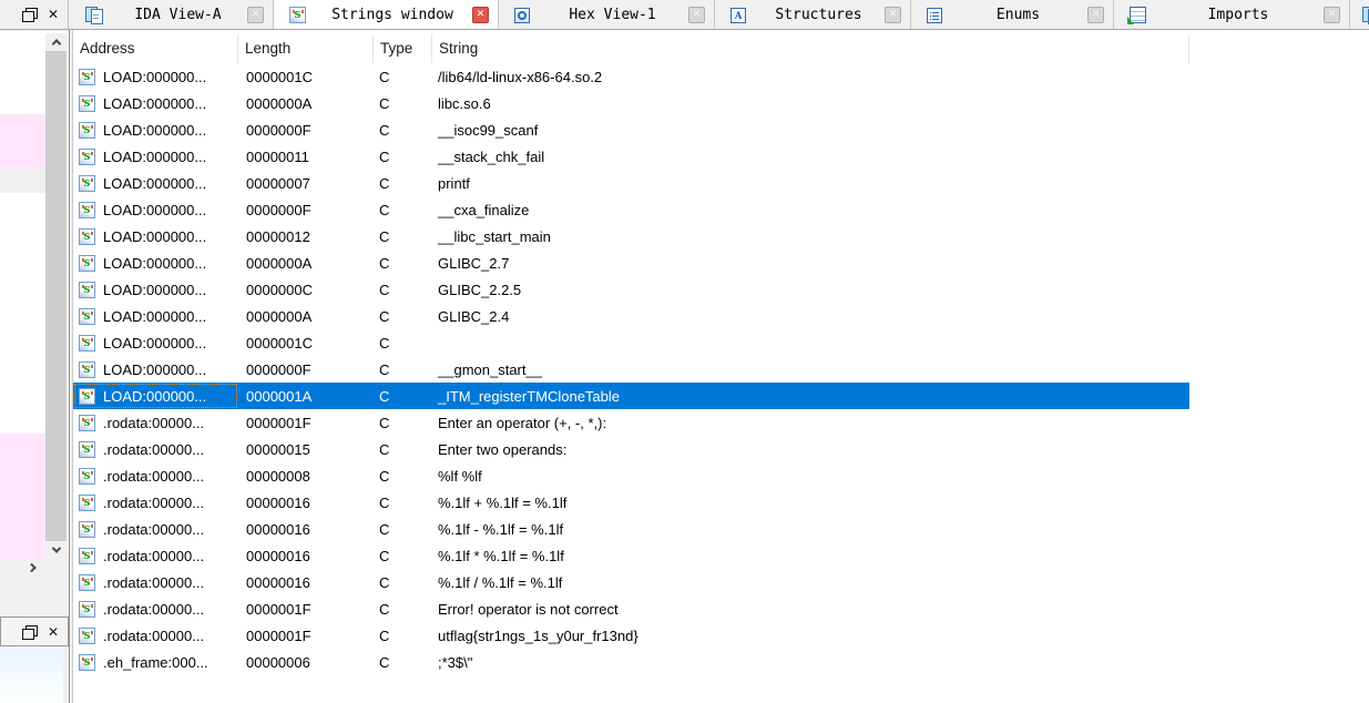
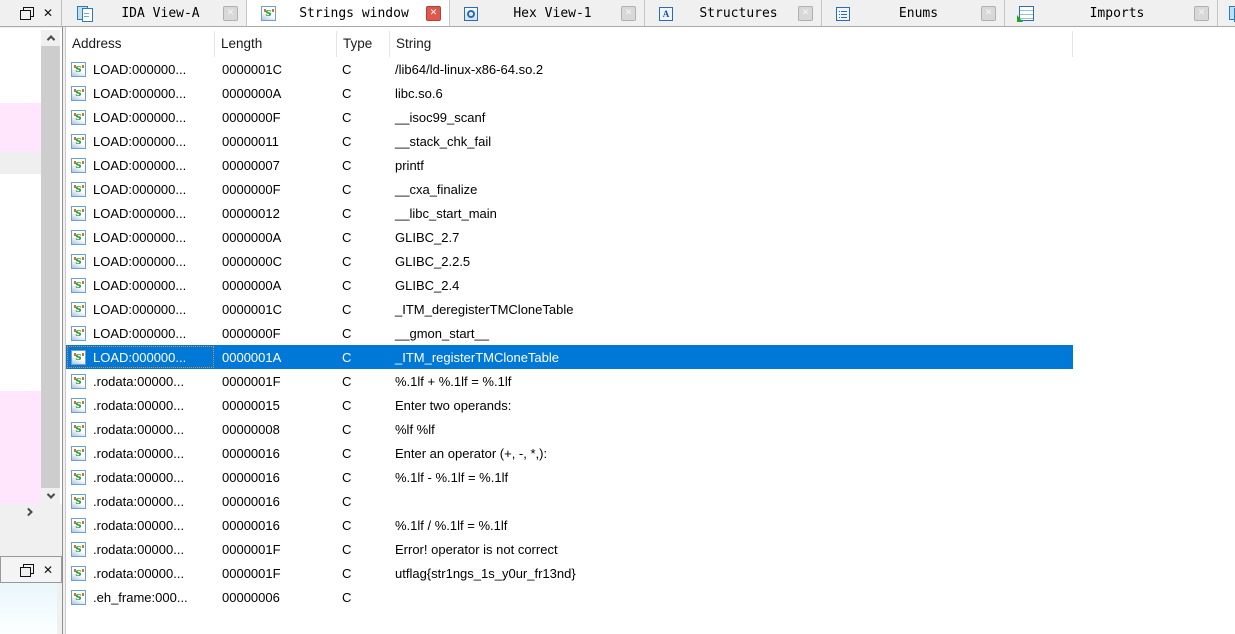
  ✕
  IDA View-A
  ✕
  Strings window
  ✕
  Hex View-1
  ✕
  Structures
  ✕
  Enums
  ✕
  Imports
  ✕
  ✕
  Address
  Length
  Type
  String
  LOAD:000000...
  0000001C
  C
  /lib64/ld-linux-x86-64.so.2
  LOAD:000000...
  0000000A
  C
  libc.so.6
  LOAD:000000...
  0000000F
  C
  __isoc99_scanf
  LOAD:000000...
  00000011
  C
  __stack_chk_fail
  LOAD:000000...
  00000007
  C
  printf
  LOAD:000000...
  0000000F
  C
  __cxa_finalize
  LOAD:000000...
  00000012
  C
  __libc_start_main
  LOAD:000000...
  0000000A
  C
  GLIBC_2.7
  LOAD:000000...
  0000000C
  C
  GLIBC_2.2.5
  LOAD:000000...
  0000000A
  C
  GLIBC_2.4
  LOAD:000000...
  0000001C
  C
+ _ITM_deregisterTMCloneTable
  LOAD:000000...
  0000000F
  C
  __gmon_start__
  LOAD:000000...
  0000001A
  C
  _ITM_registerTMCloneTable
  .rodata:00000...
  0000001F
  C
- Enter an operator (+, -, *,):
+ %.1lf + %.1lf = %.1lf
  .rodata:00000...
  00000015
  C
  Enter two operands:
  .rodata:00000...
  00000008
  C
  %lf %lf
  .rodata:00000...
  00000016
  C
- %.1lf + %.1lf = %.1lf
+ Enter an operator (+, -, *,):
  .rodata:00000...
  00000016
  C
  %.1lf - %.1lf = %.1lf
  .rodata:00000...
  00000016
  C
- %.1lf * %.1lf = %.1lf
  .rodata:00000...
  00000016
  C
  %.1lf / %.1lf = %.1lf
  .rodata:00000...
  0000001F
  C
  Error! operator is not correct
  .rodata:00000...
  0000001F
  C
  utflag{str1ngs_1s_y0ur_fr13nd}
  .eh_frame:000...
  00000006
  C
- ;*3$\"
